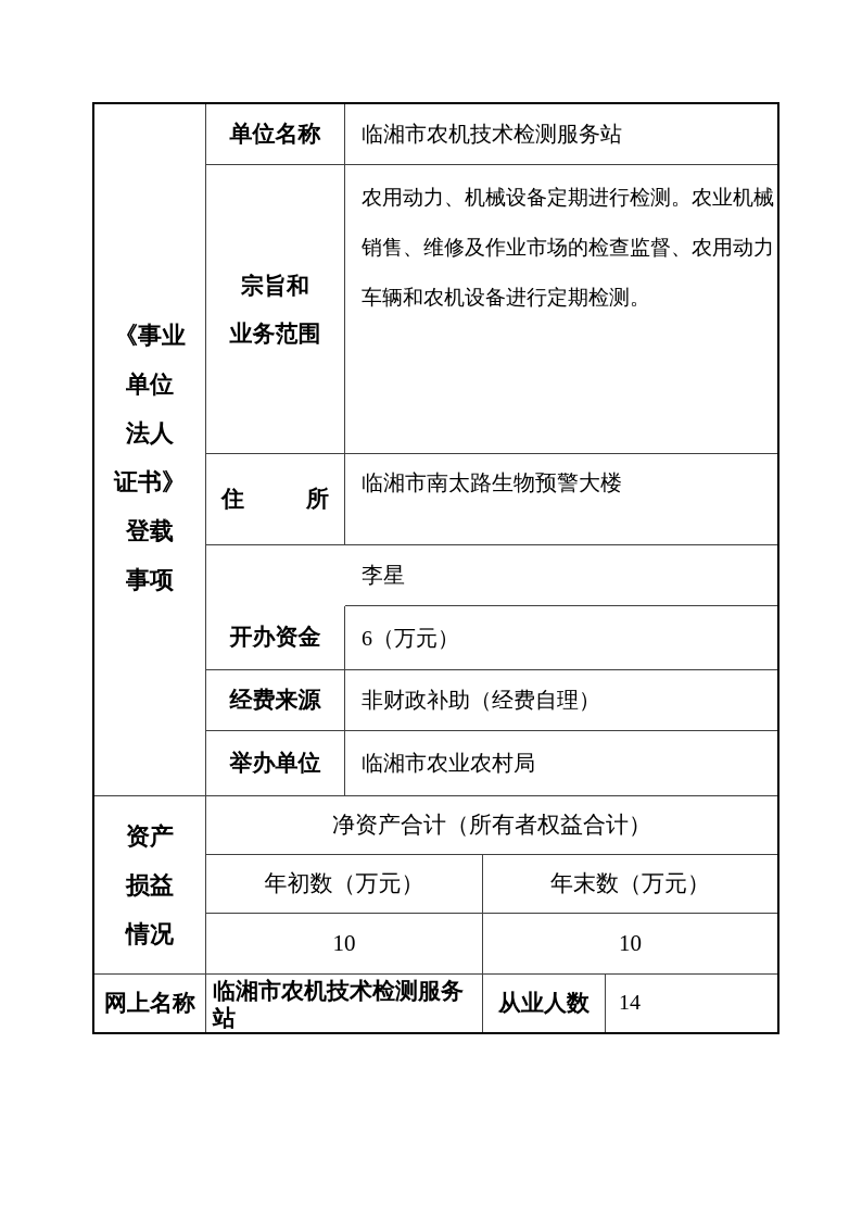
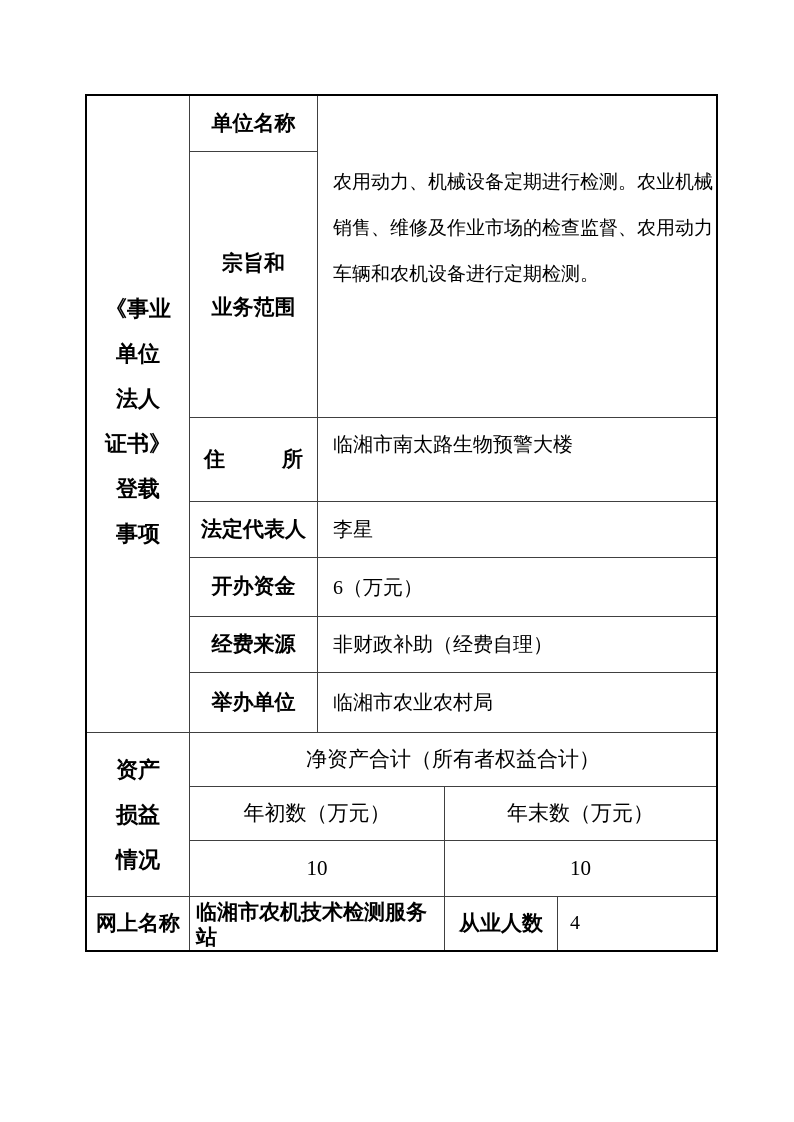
  《事业
  单位
  法人
  证书》
  登载
  事项
  单位名称
- 临湘市农机技术检测服务站
  宗旨和
  业务范围
  农用动力、机械设备定期进行检测。农业机械
  销售、维修及作业市场的检查监督、农用动力
  车辆和农机设备进行定期检测。
  住
  所
  临湘市南太路生物预警大楼
+ 法定代表人
  李星
  开办资金
  6（万元）
  经费来源
  非财政补助（经费自理）
  举办单位
  临湘市农业农村局
  资产
  损益
  情况
  净资产合计（所有者权益合计）
  年初数（万元）
  年末数（万元）
  10
  10
  网上名称
  临湘市农机技术检测服务
  站
  从业人数
- 14
+ 4
